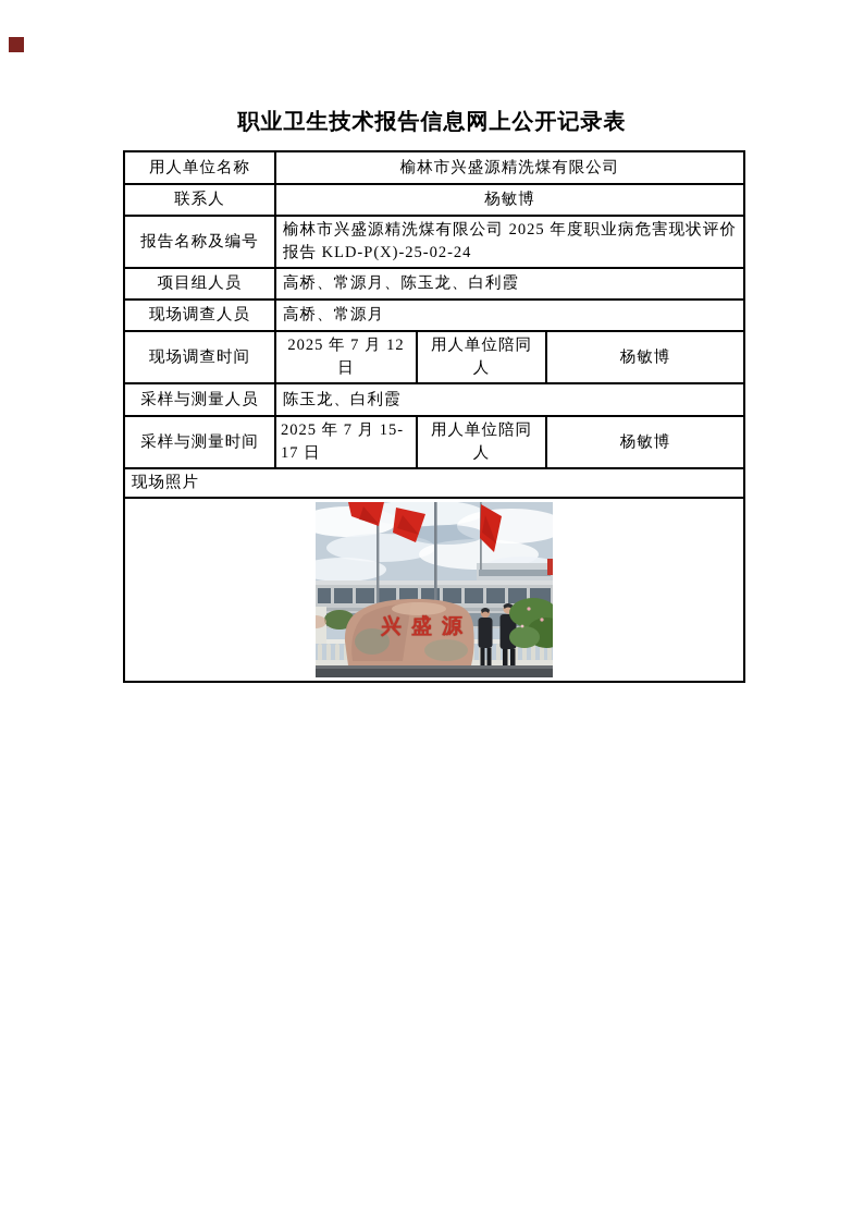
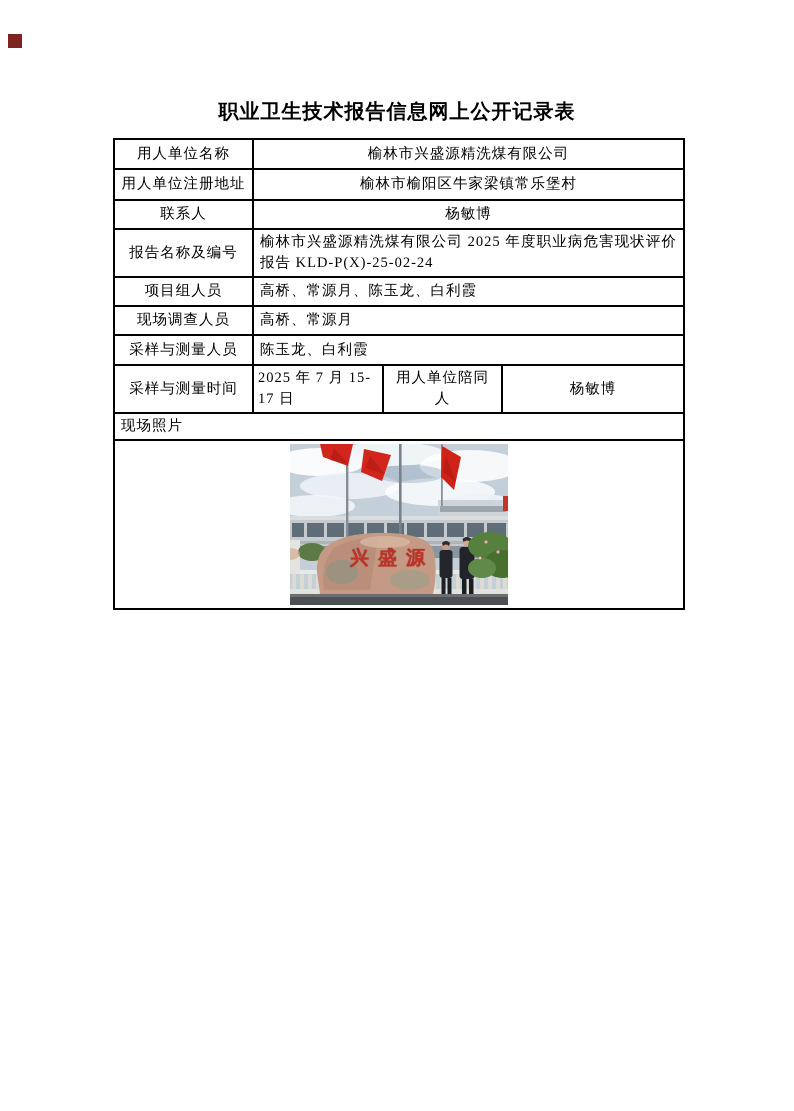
  职业卫生技术报告信息网上公开记录表
  用人单位名称	榆林市兴盛源精洗煤有限公司
+ 用人单位注册地址	榆林市榆阳区牛家梁镇常乐堡村
  联系人	杨敏博
  报告名称及编号	榆林市兴盛源精洗煤有限公司 2025 年度职业病危害现状评价报告 KLD-P(X)-25-02-24
  项目组人员	高桥、常源月、陈玉龙、白利霞
  现场调查人员	高桥、常源月
- 现场调查时间	2025 年 7 月 12 日	用人单位陪同人	杨敏博
  采样与测量人员	陈玉龙、白利霞
  采样与测量时间	2025 年 7 月 15-17 日	用人单位陪同人	杨敏博
  现场照片
  兴盛源
